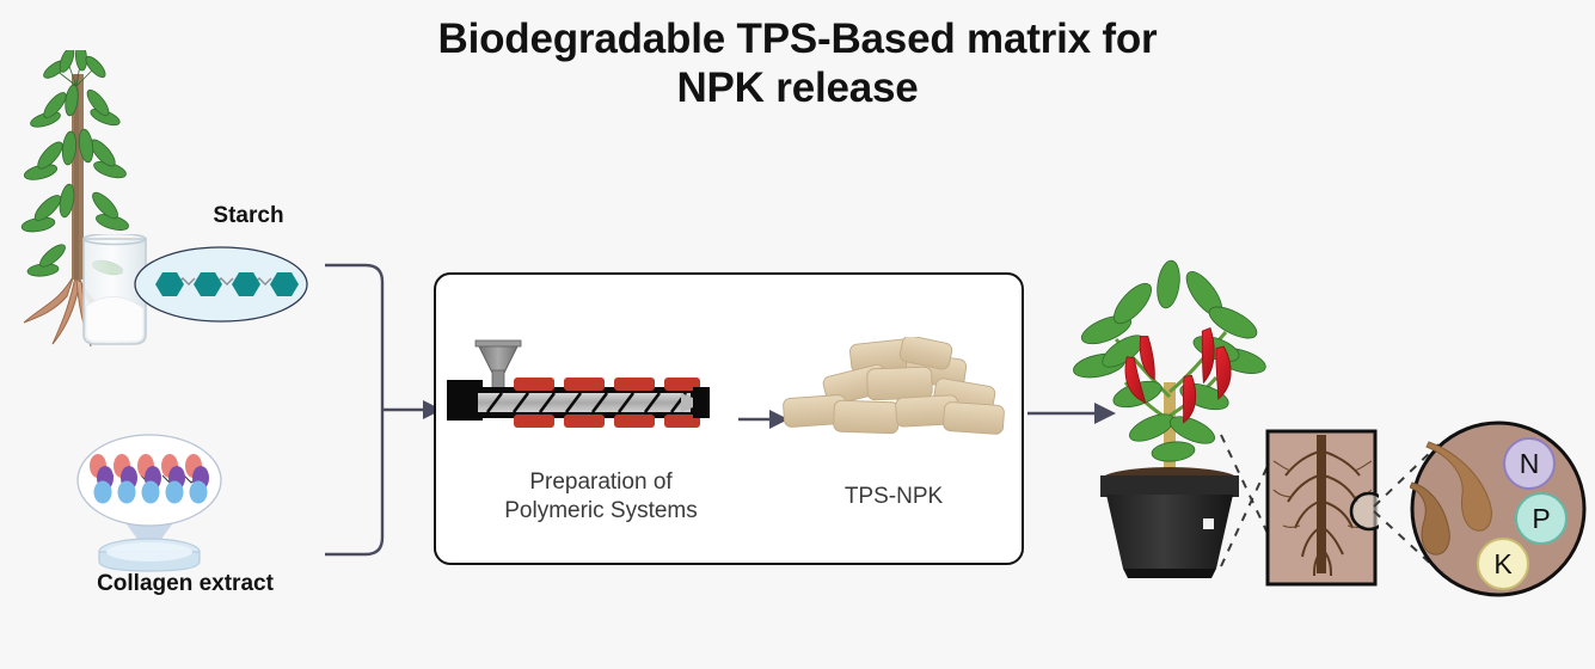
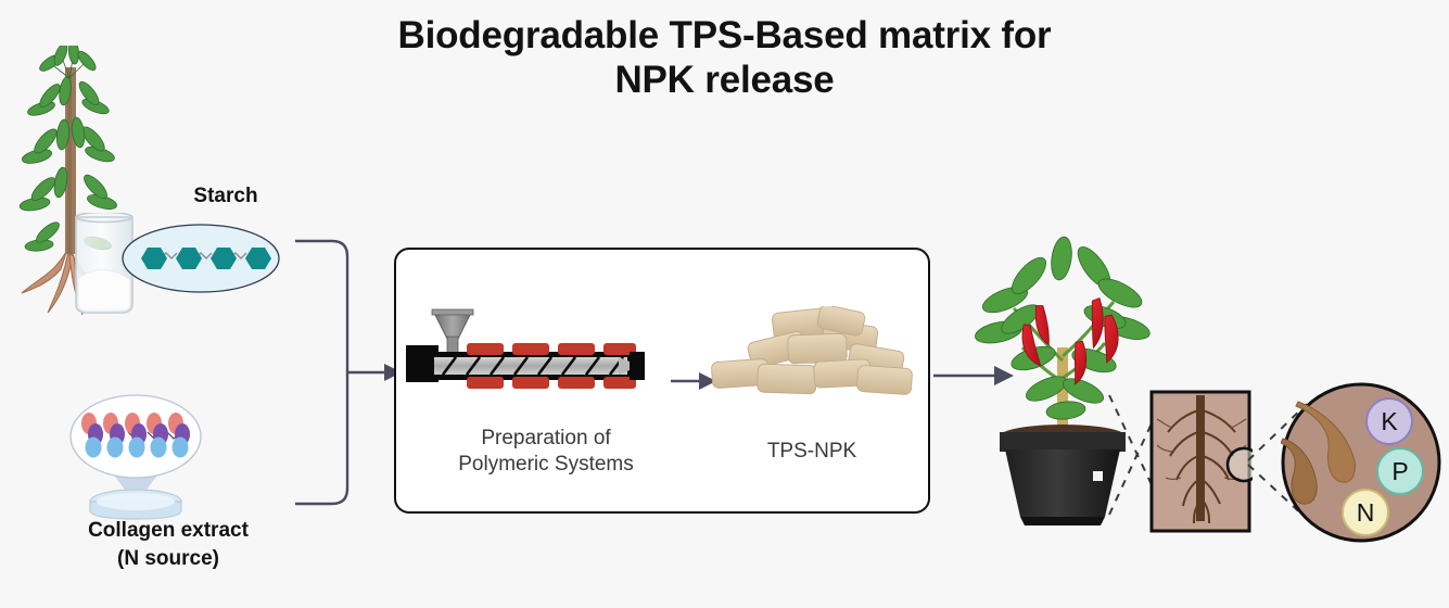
  Biodegradable TPS-Based matrix for
  NPK release
  Starch
  Collagen extract
+ (N source)
  Preparation of
  Polymeric Systems
  TPS-NPK
- N
+ K
  P
- K
+ N
